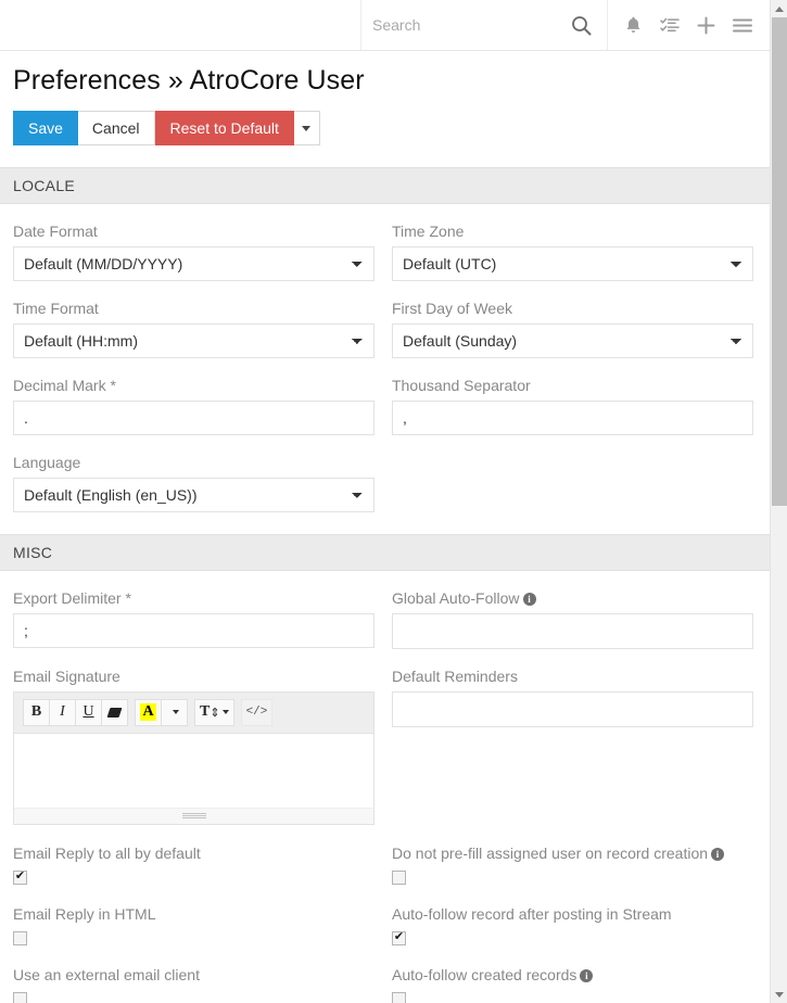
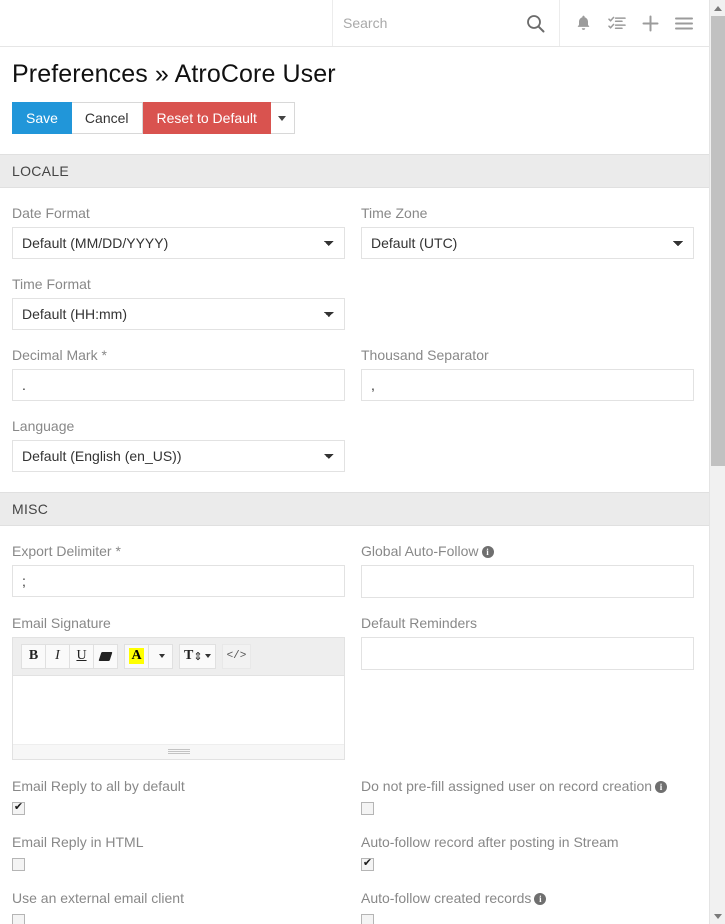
  Search
  Preferences » AtroCore User
  Save
  Cancel
  Reset to Default
  LOCALE
  Date Format
  Default (MM/DD/YYYY)
  Time Zone
  Default (UTC)
  Time Format
  Default (HH:mm)
- First Day of Week
- Default (Sunday)
  Decimal Mark *
  .
  Thousand Separator
  ,
  Language
  Default (English (en_US))
  MISC
  Export Delimiter *
  ;
  Global Auto-Follow i
  Email Signature
  B
  I
  U
  A
  T
  ⇕
  </>
  Default Reminders
  Email Reply to all by default
  Do not pre-fill assigned user on record creation i
  Email Reply in HTML
  Auto-follow record after posting in Stream
  Use an external email client
  Auto-follow created records i
